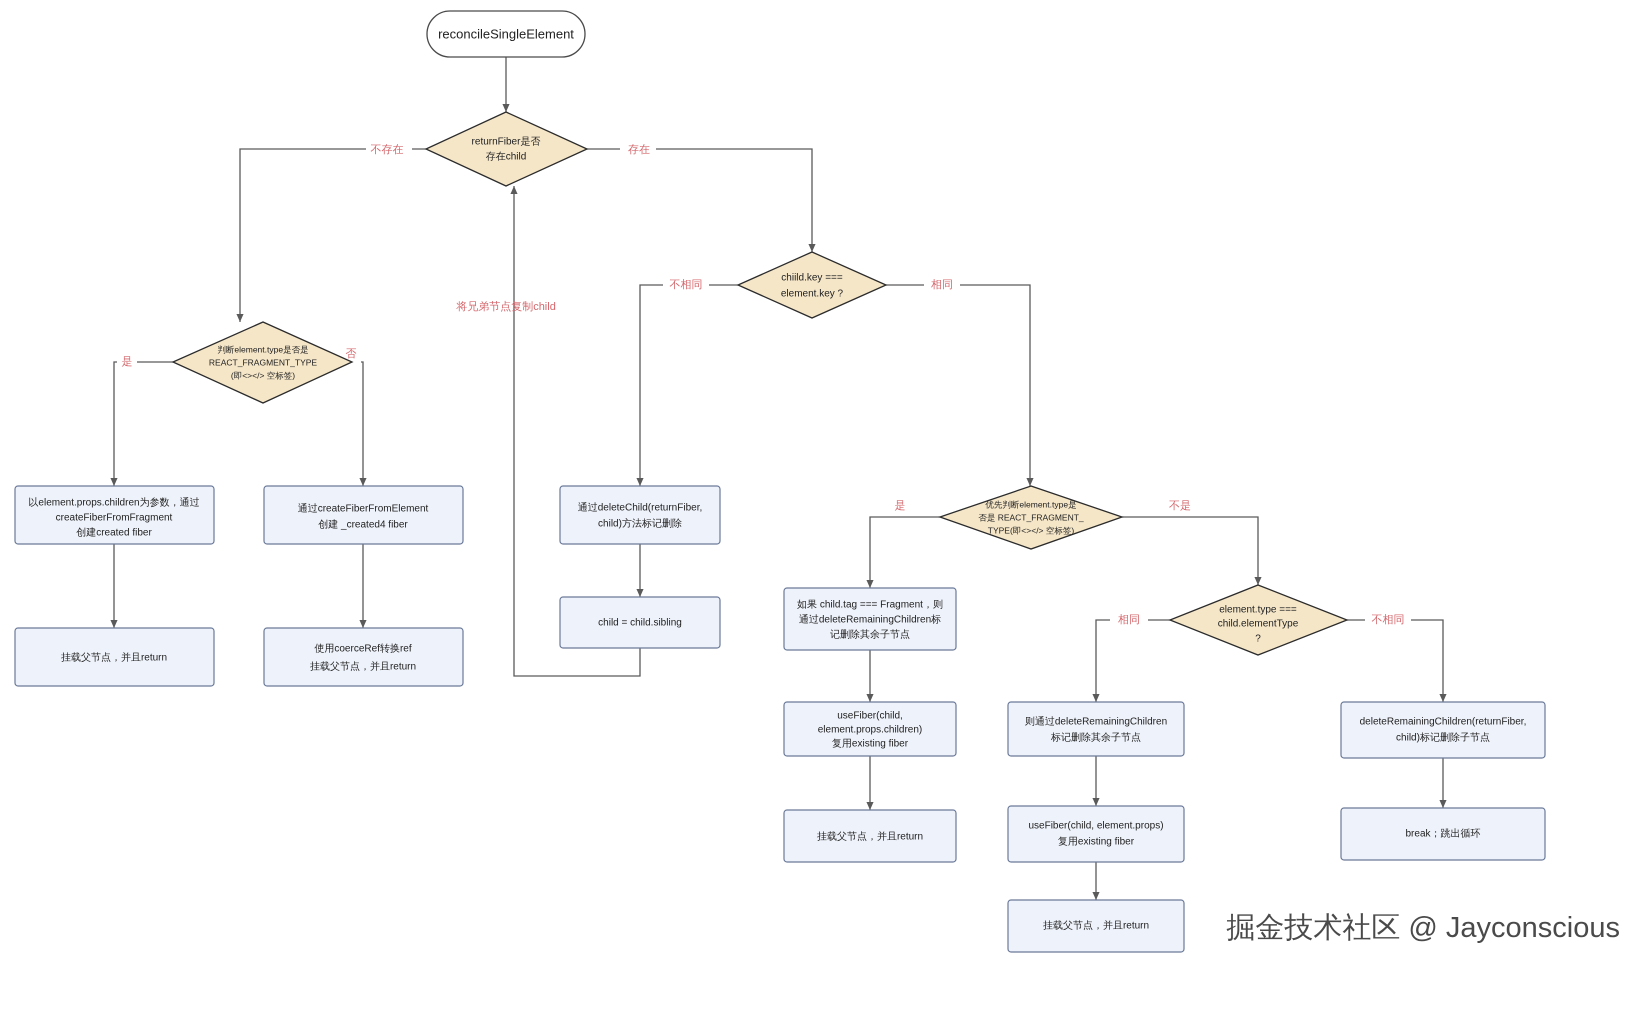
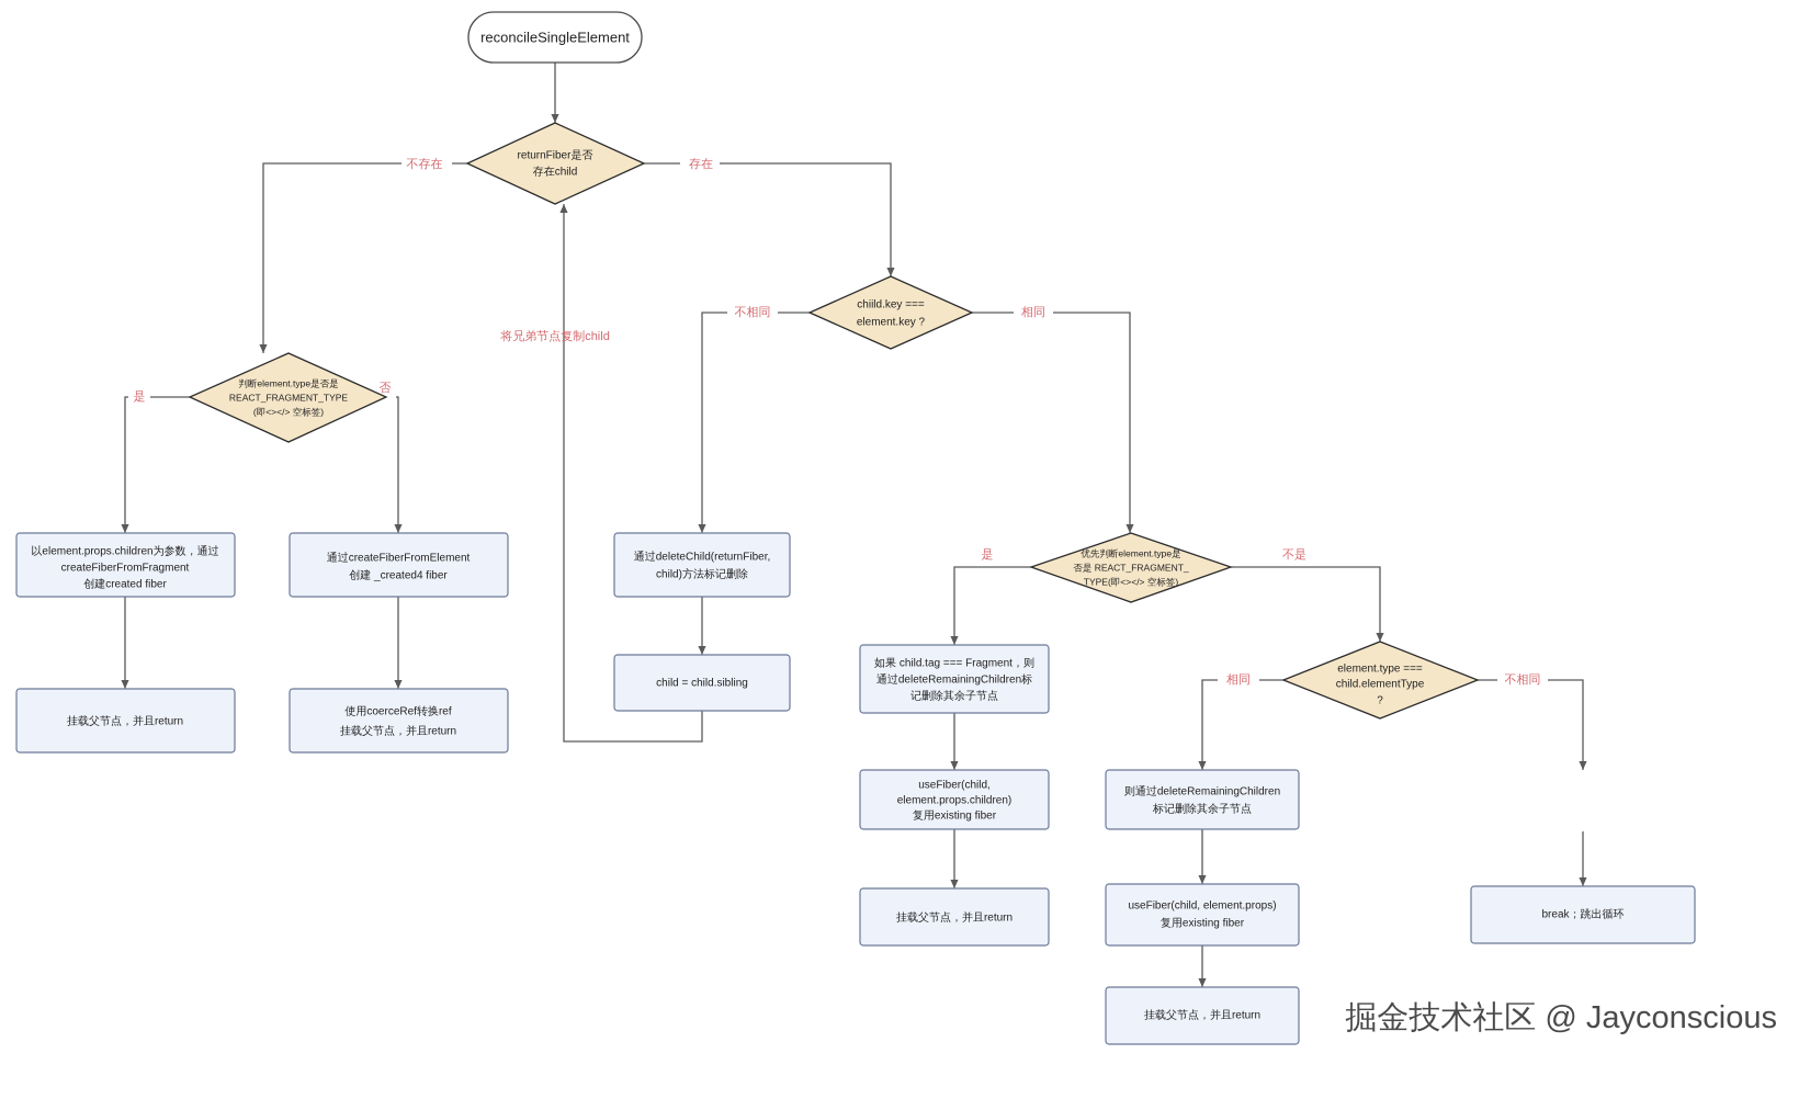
  不存在
  存在
  是
  否
  不相同
  相同
  将兄弟节点复制child
  是
  不是
  相同
  不相同
  reconcileSingleElement
  returnFiber是否
  存在child
  判断element.type是否是
  REACT_FRAGMENT_TYPE
  (即<></> 空标签)
  以element.props.children为参数，通过
  createFiberFromFragment
  创建created fiber
  通过createFiberFromElement
  创建 _created4 fiber
  挂载父节点，并且return
  使用coerceRef转换ref
  挂载父节点，并且return
  chiild.key ===
  element.key ?
  通过deleteChild(returnFiber,
  child)方法标记删除
  child = child.sibling
  优先判断element.type是
  否是 REACT_FRAGMENT_
  TYPE(即<></> 空标签)
  如果 child.tag === Fragment，则
  通过deleteRemainingChildren标
  记删除其余子节点
  useFiber(child,
  element.props.children)
  复用existing fiber
  挂载父节点，并且return
  element.type ===
  child.elementType
  ?
  则通过deleteRemainingChildren
  标记删除其余子节点
  useFiber(child, element.props)
  复用existing fiber
  挂载父节点，并且return
- deleteRemainingChildren(returnFiber,
- child)标记删除子节点
  break；跳出循环
  掘金技术社区 @ Jayconscious
